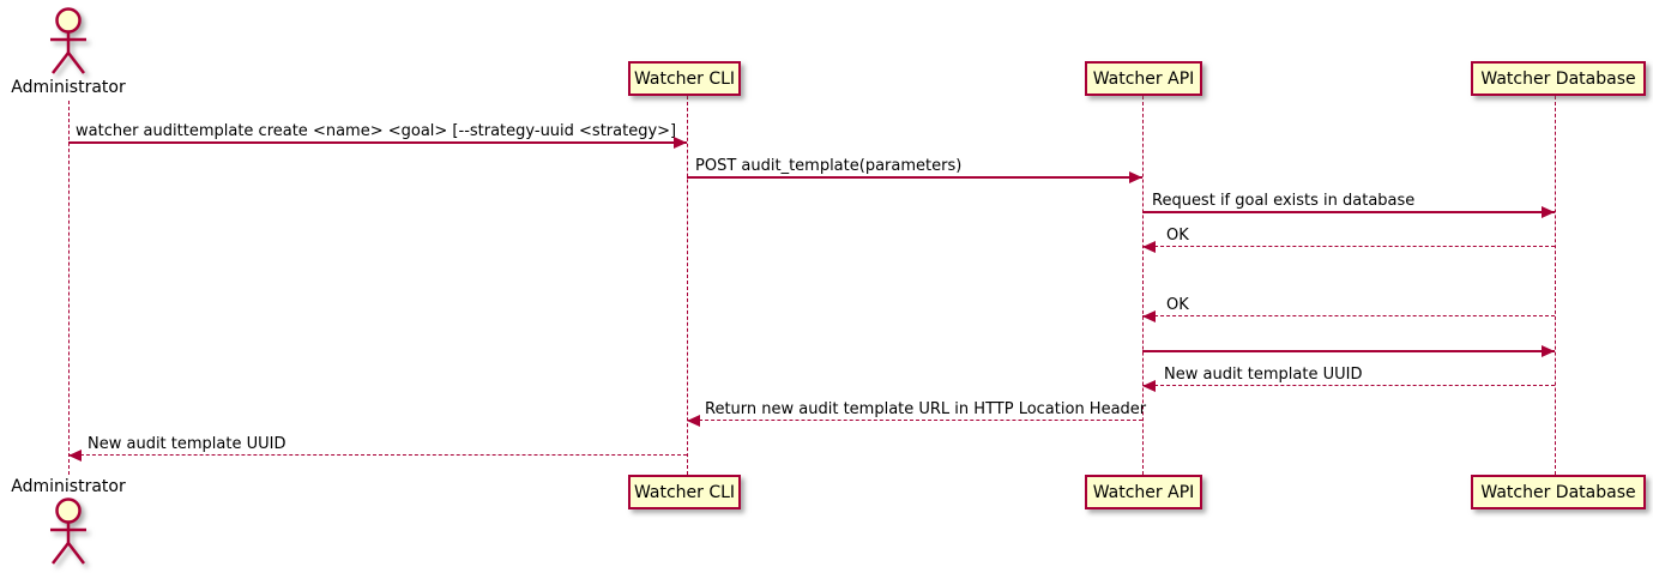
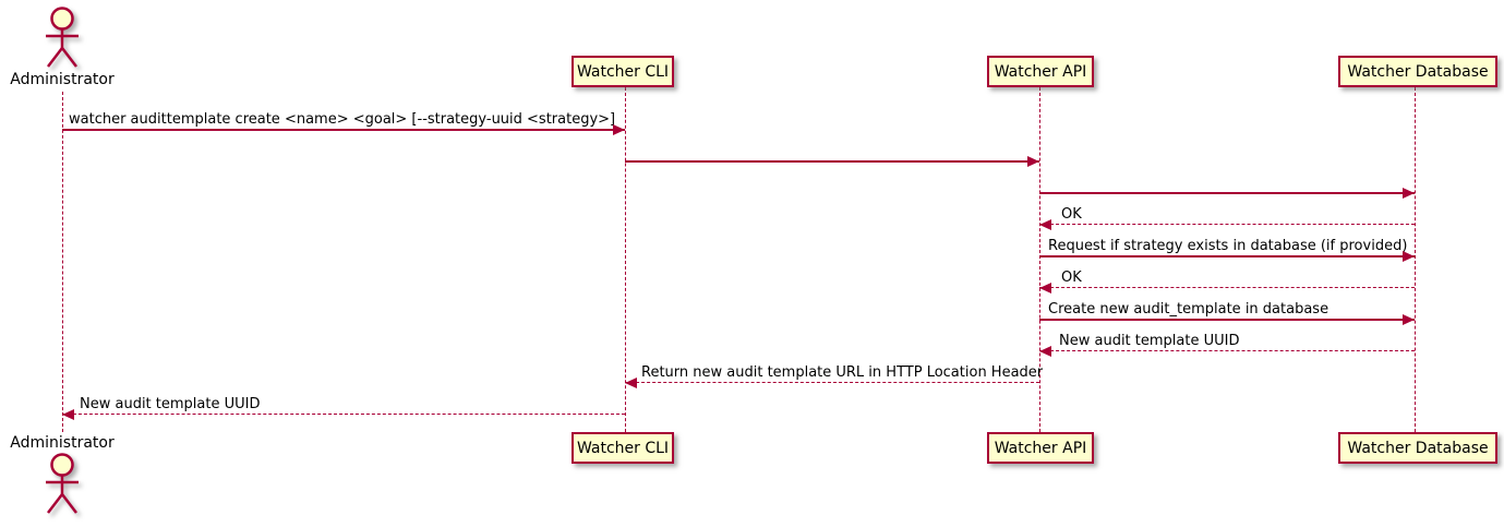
  Administrator
  Watcher CLI
  Watcher API
  Watcher Database
  watcher audittemplate create <name> <goal> [--strategy-uuid <strategy>]
- POST audit_template(parameters)
- Request if goal exists in database
  OK
+ Request if strategy exists in database (if provided)
  OK
+ Create new audit_template in database
  New audit template UUID
  Return new audit template URL in HTTP Location Header
  New audit template UUID
  Administrator
  Watcher CLI
  Watcher API
  Watcher Database
